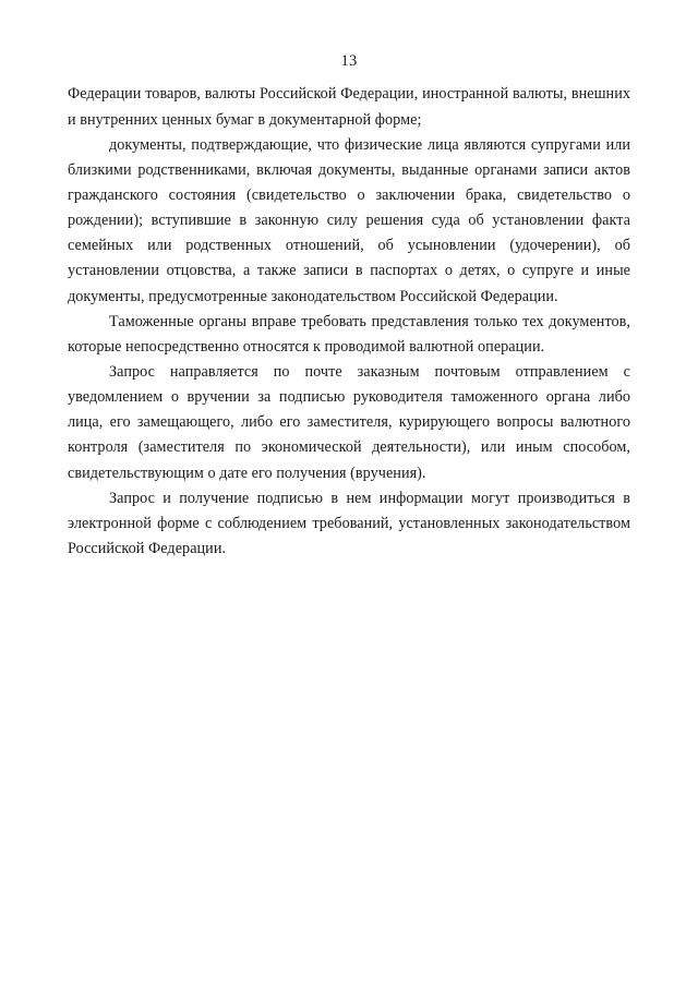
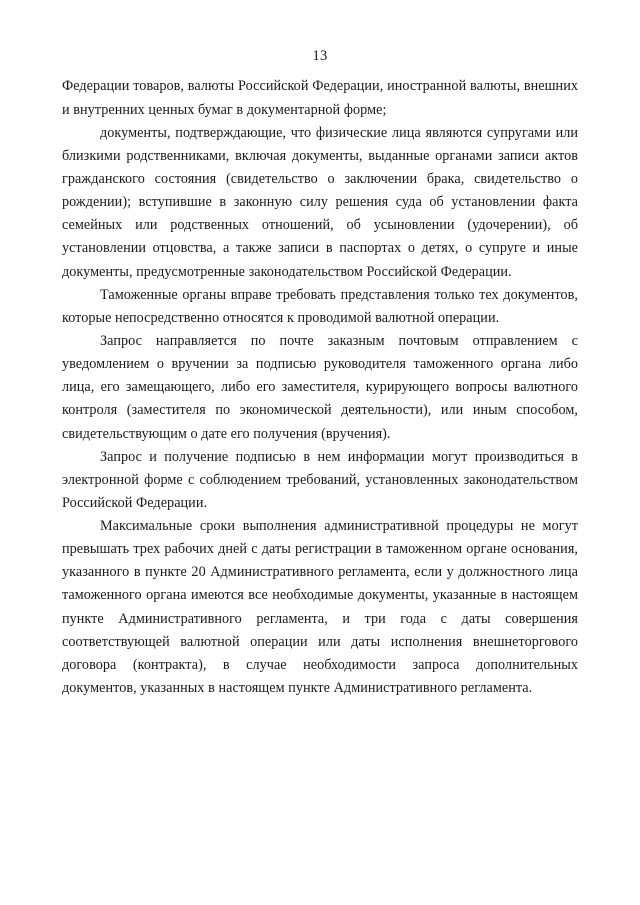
  13
  Федерации товаров, валюты Российской Федерации, иностранной валюты, внешних и внутренних ценных бумаг в документарной форме;
  документы, подтверждающие, что физические лица являются супругами или близкими родственниками, включая документы, выданные органами записи актов гражданского состояния (свидетельство о заключении брака, свидетельство о рождении); вступившие в законную силу решения суда об установлении факта семейных или родственных отношений, об усыновлении (удочерении), об установлении отцовства, а также записи в паспортах о детях, о супруге и иные документы, предусмотренные законодательством Российской Федерации.
  Таможенные органы вправе требовать представления только тех документов, которые непосредственно относятся к проводимой валютной операции.
  Запрос направляется по почте заказным почтовым отправлением с уведомлением о вручении за подписью руководителя таможенного органа либо лица, его замещающего, либо его заместителя, курирующего вопросы валютного контроля (заместителя по экономической деятельности), или иным способом, свидетельствующим о дате его получения (вручения).
  Запрос и получение подписью в нем информации могут производиться в электронной форме с соблюдением требований, установленных законодательством Российской Федерации.
+ Максимальные сроки выполнения административной процедуры не могут превышать трех рабочих дней с даты регистрации в таможенном органе основания, указанного в пункте 20 Административного регламента, если у должностного лица таможенного органа имеются все необходимые документы, указанные в настоящем пункте Административного регламента, и три года с даты совершения соответствующей валютной операции или даты исполнения внешнеторгового договора (контракта), в случае необходимости запроса дополнительных документов, указанных в настоящем пункте Административного регламента.
